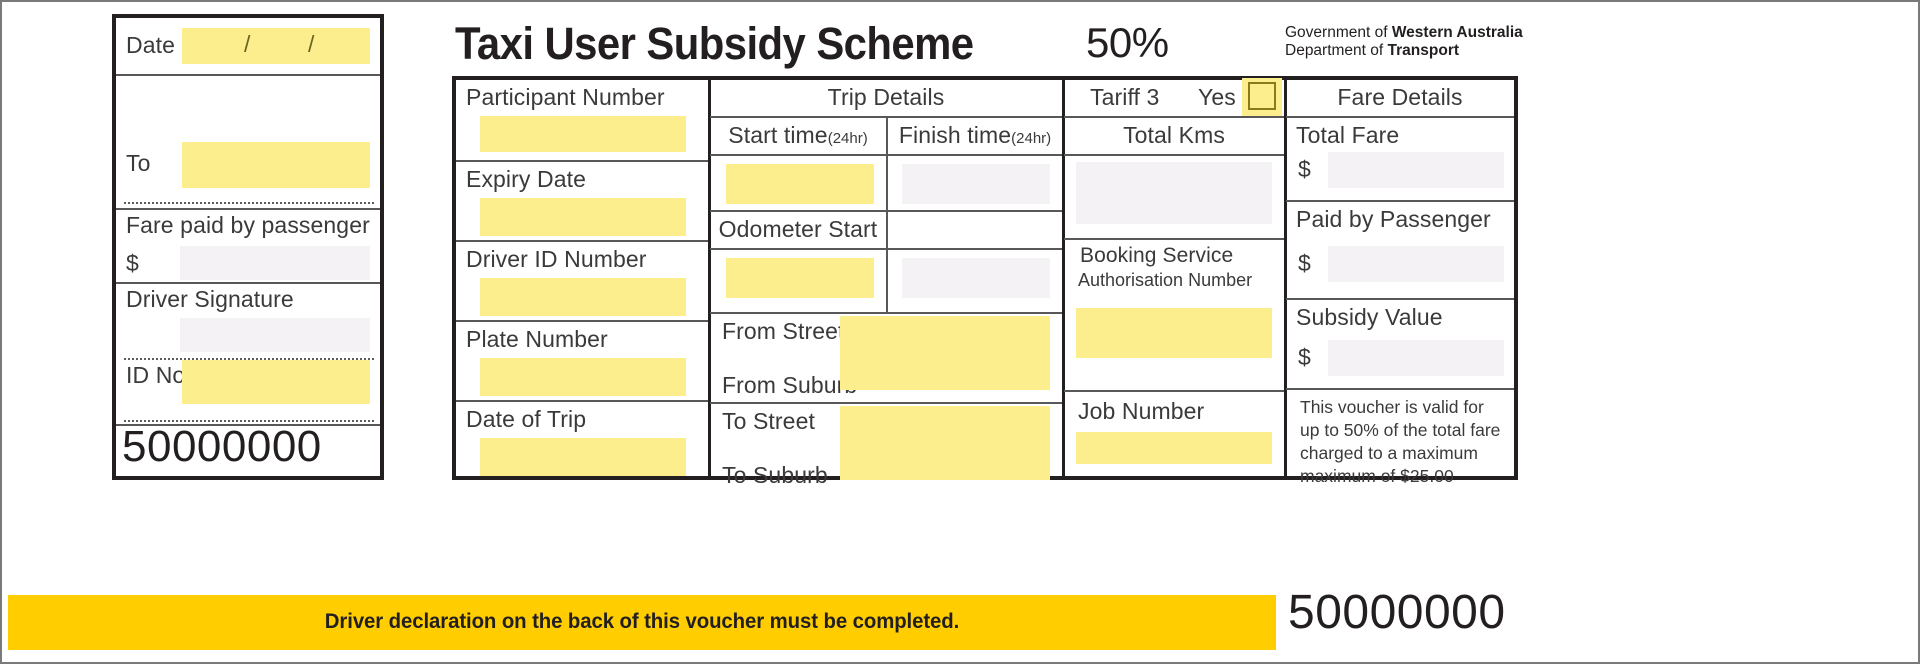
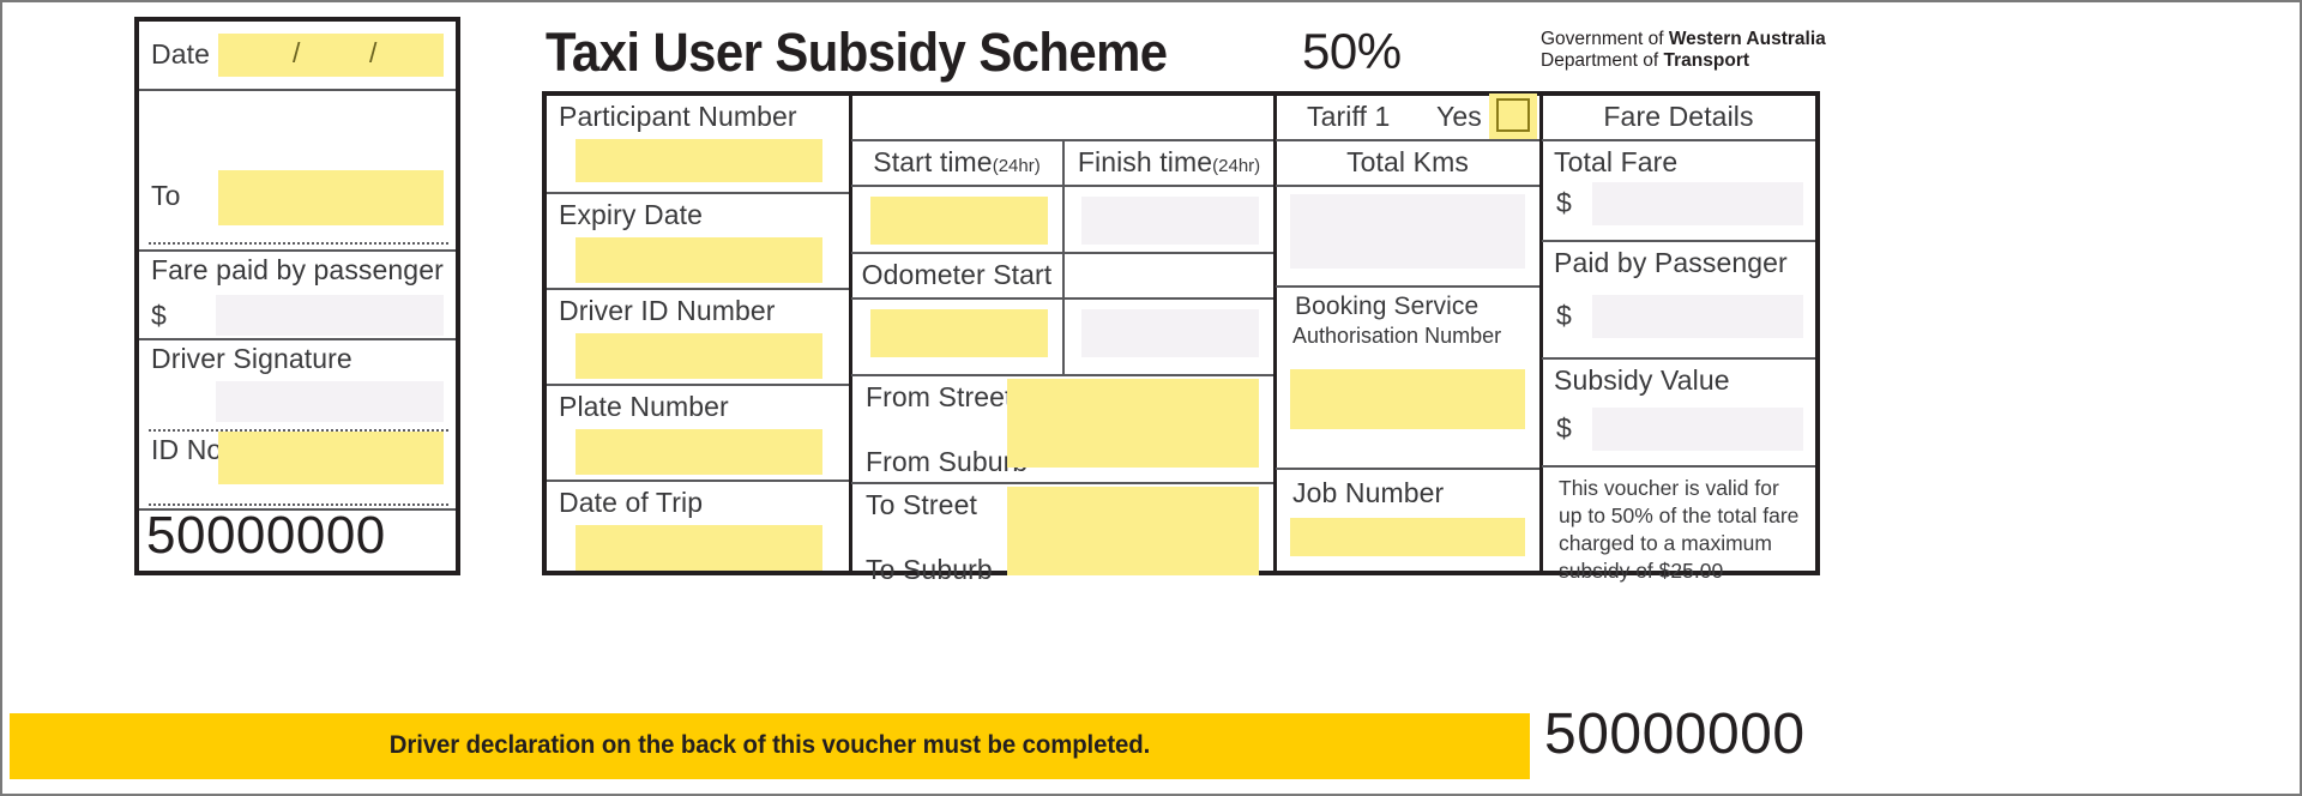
  Date
  /
  /
  To
  Fare paid by passenger
  $
  Driver Signature
  ID No
  50000000
  Taxi User Subsidy Scheme
  50%
  Government of Western Australia
  Department of Transport
  Participant Number
  Expiry Date
  Driver ID Number
  Plate Number
  Date of Trip
- Trip Details
  Start time(24hr)
  Finish time(24hr)
  Odometer Start
  From Stree
  From Subu
  To Street
  To Suburb
- Tariff 3
+ Tariff 1
  Yes
  Total Kms
  Booking Service
  Authorisation Number
  Job Number
  Fare Details
  Total Fare
  $
  Paid by Passenger
  $
  Subsidy Value
  $
- This voucher is valid for up to 50% of the total fare charged to a maximum maximum of $25.00
+ This voucher is valid for up to 50% of the total fare charged to a maximum subsidy of $25.00
  Driver declaration on the back of this voucher must be completed.
  50000000
